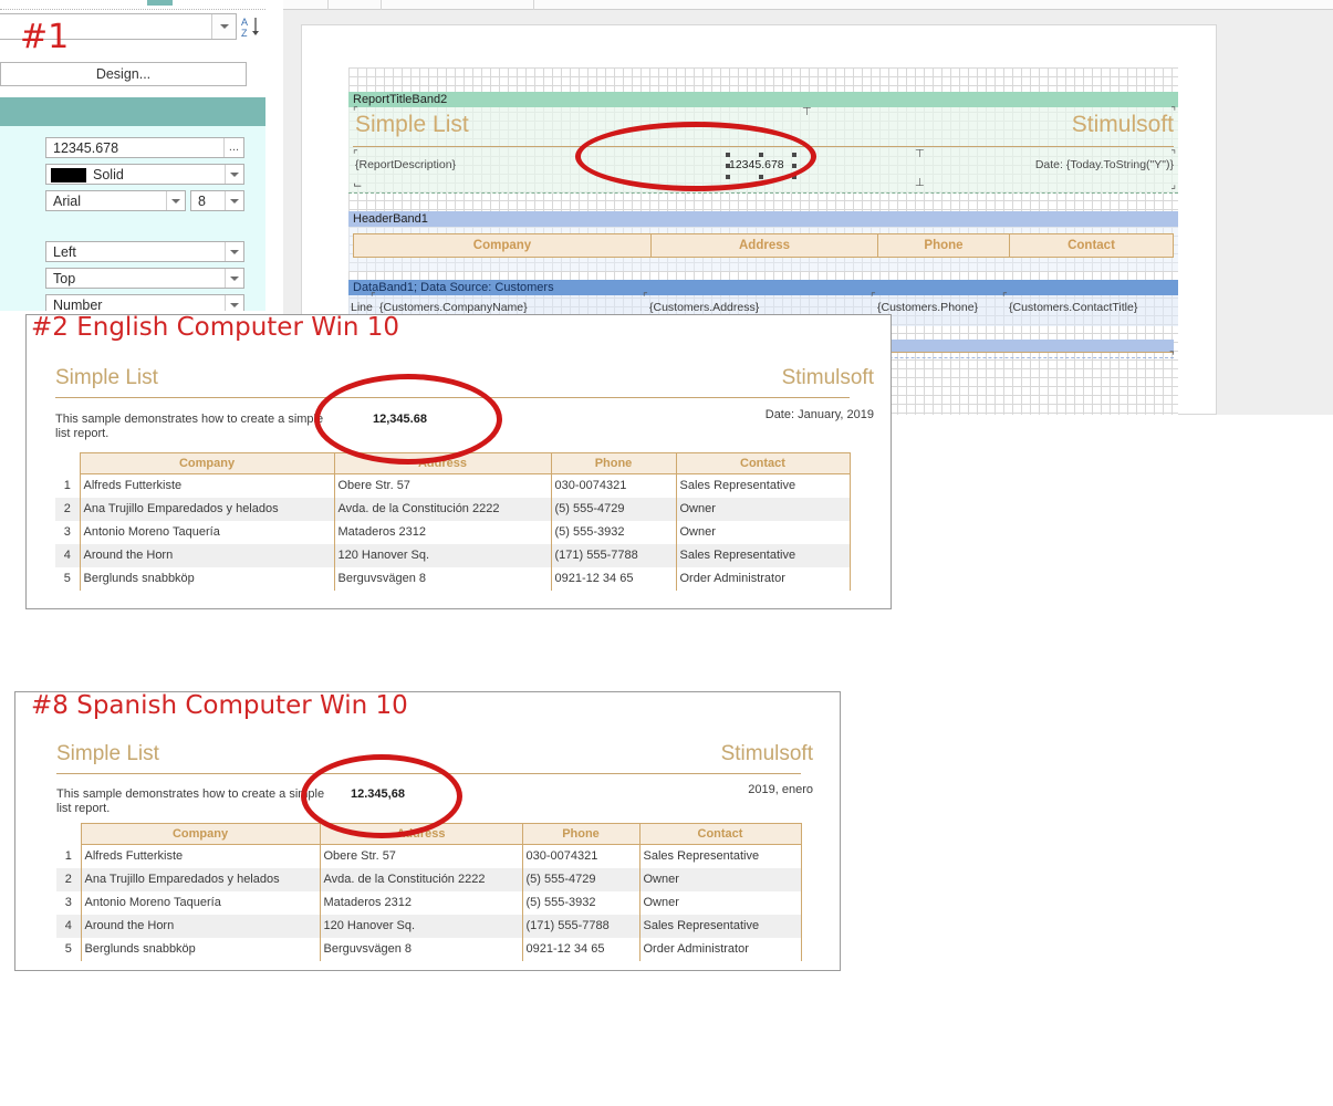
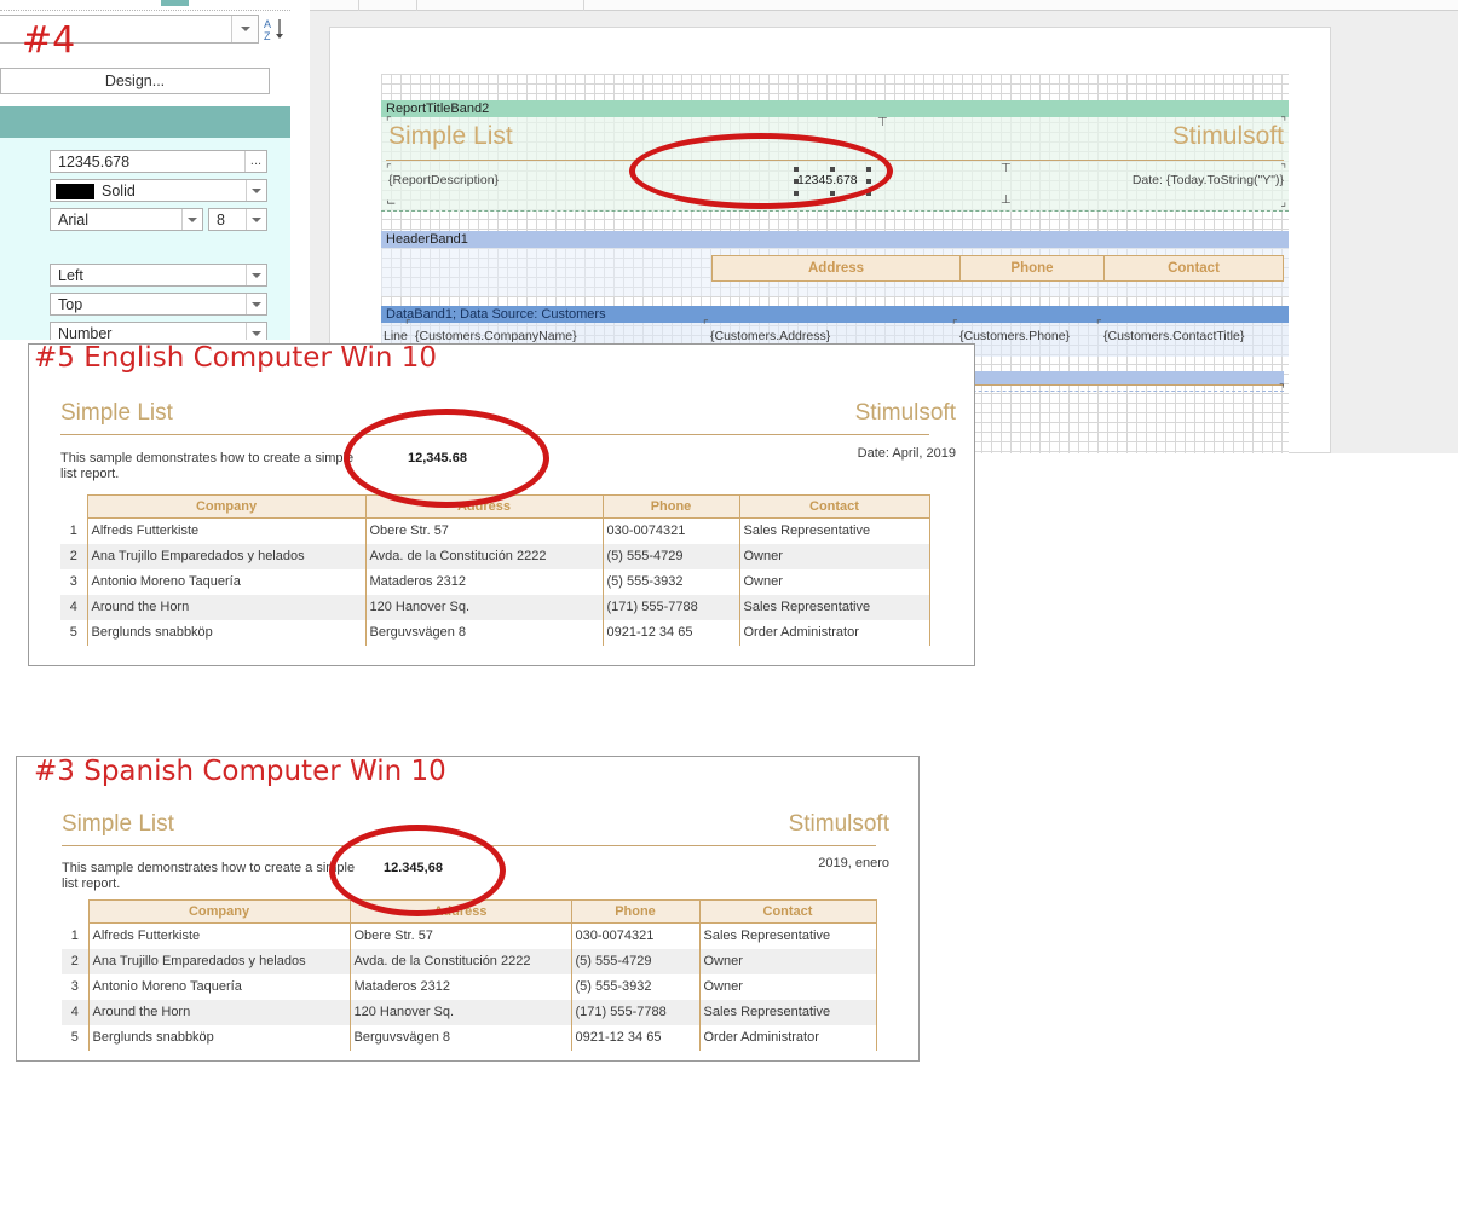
  A
  Z
  Design...
  12345.678
  ...
  Solid
  Arial
  8
  Left
  Top
  Number
- #1
+ #4
  ReportTitleBand2
  Simple List
  Stimulsoft
  {ReportDescription}
  Date: {Today.ToString("Y")}
  12345.678
  ⌜
  ⌜
  ⌙
  ⊤
  ⊤
  ⊥
  ⌝
  ⌝
  ⌟
  HeaderBand1
- Company
  Address
  Phone
  Contact
  DataBand1; Data Source: Customers
  Line
  {Customers.CompanyName}
  {Customers.Address}
  {Customers.Phone}
  {Customers.ContactTitle}
  ⌜
  ⌜
  ⌜
  ⌜
  ⌝
  Simple List
  Stimulsoft
  This sample demonstrates how to create a simple list report.
  12,345.68
- Date: January, 2019
+ Date: April, 2019
  	Company	Address	Phone	Contact
  1	Alfreds Futterkiste	Obere Str. 57	030-0074321	Sales Representative
  2	Ana Trujillo Emparedados y helados	Avda. de la Constitución 2222	(5) 555-4729	Owner
  3	Antonio Moreno Taquería	Mataderos 2312	(5) 555-3932	Owner
  4	Around the Horn	120 Hanover Sq.	(171) 555-7788	Sales Representative
  5	Berglunds snabbköp	Berguvsvägen 8	0921-12 34 65	Order Administrator
- #2 English Computer Win 10
+ #5 English Computer Win 10
  Simple List
  Stimulsoft
  This sample demonstrates how to create a simple list report.
  12.345,68
  2019, enero
  	Company	Address	Phone	Contact
  1	Alfreds Futterkiste	Obere Str. 57	030-0074321	Sales Representative
  2	Ana Trujillo Emparedados y helados	Avda. de la Constitución 2222	(5) 555-4729	Owner
  3	Antonio Moreno Taquería	Mataderos 2312	(5) 555-3932	Owner
  4	Around the Horn	120 Hanover Sq.	(171) 555-7788	Sales Representative
  5	Berglunds snabbköp	Berguvsvägen 8	0921-12 34 65	Order Administrator
- #8 Spanish Computer Win 10
+ #3 Spanish Computer Win 10
